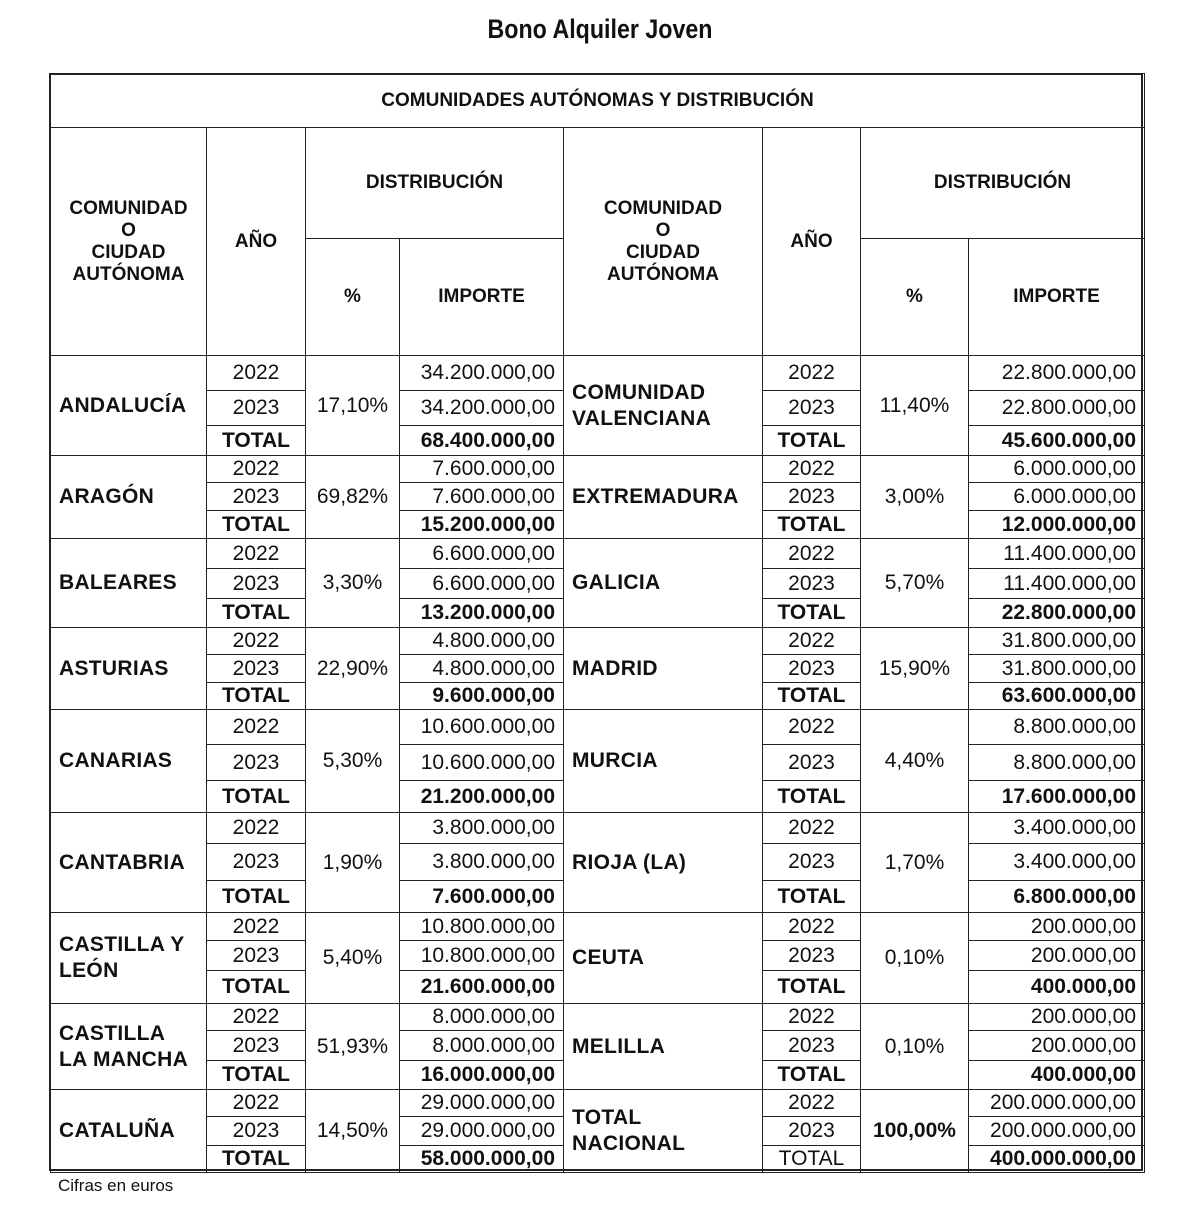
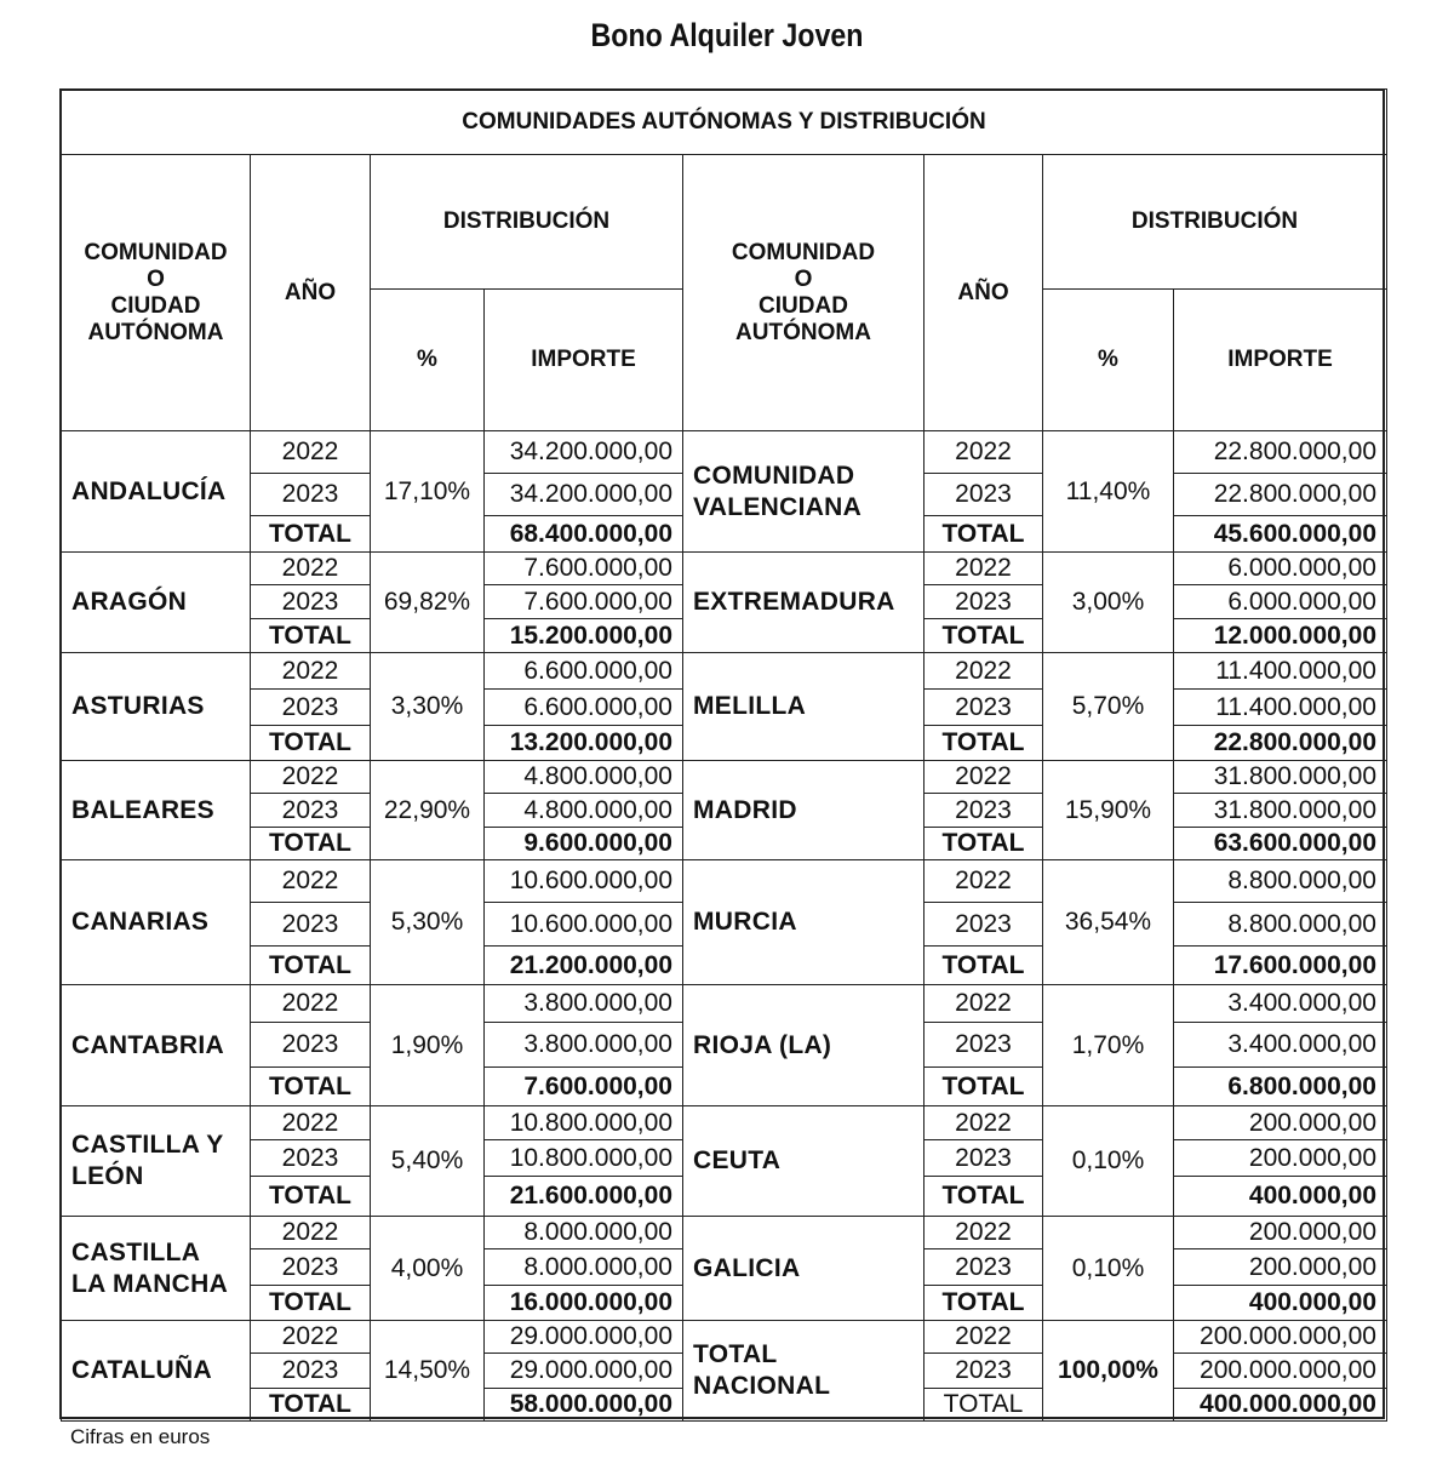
  Bono Alquiler Joven
  COMUNIDADES AUTÓNOMAS Y DISTRIBUCIÓN
  COMUNIDAD
  O
  CIUDAD
  AUTÓNOMA
  AÑO
  DISTRIBUCIÓN
  %
  IMPORTE
  COMUNIDAD
  O
  CIUDAD
  AUTÓNOMA
  AÑO
  DISTRIBUCIÓN
  %
  IMPORTE
  ANDALUCÍA
  2022
  2023
  TOTAL
  17,10%
  34.200.000,00
  34.200.000,00
  68.400.000,00
  ARAGÓN
  2022
  2023
  TOTAL
  69,82%
  7.600.000,00
  7.600.000,00
  15.200.000,00
- BALEARES
+ ASTURIAS
  2022
  2023
  TOTAL
  3,30%
  6.600.000,00
  6.600.000,00
  13.200.000,00
- ASTURIAS
+ BALEARES
  2022
  2023
  TOTAL
  22,90%
  4.800.000,00
  4.800.000,00
  9.600.000,00
  CANARIAS
  2022
  2023
  TOTAL
  5,30%
  10.600.000,00
  10.600.000,00
  21.200.000,00
  CANTABRIA
  2022
  2023
  TOTAL
  1,90%
  3.800.000,00
  3.800.000,00
  7.600.000,00
  CASTILLA Y
  LEÓN
  2022
  2023
  TOTAL
  5,40%
  10.800.000,00
  10.800.000,00
  21.600.000,00
  CASTILLA
  LA MANCHA
  2022
  2023
  TOTAL
- 51,93%
+ 4,00%
  8.000.000,00
  8.000.000,00
  16.000.000,00
  CATALUÑA
  2022
  2023
  TOTAL
  14,50%
  29.000.000,00
  29.000.000,00
  58.000.000,00
  COMUNIDAD
  VALENCIANA
  2022
  2023
  TOTAL
  11,40%
  22.800.000,00
  22.800.000,00
  45.600.000,00
  EXTREMADURA
  2022
  2023
  TOTAL
  3,00%
  6.000.000,00
  6.000.000,00
  12.000.000,00
- GALICIA
+ MELILLA
  2022
  2023
  TOTAL
  5,70%
  11.400.000,00
  11.400.000,00
  22.800.000,00
  MADRID
  2022
  2023
  TOTAL
  15,90%
  31.800.000,00
  31.800.000,00
  63.600.000,00
  MURCIA
  2022
  2023
  TOTAL
- 4,40%
+ 36,54%
  8.800.000,00
  8.800.000,00
  17.600.000,00
  RIOJA (LA)
  2022
  2023
  TOTAL
  1,70%
  3.400.000,00
  3.400.000,00
  6.800.000,00
  CEUTA
  2022
  2023
  TOTAL
  0,10%
  200.000,00
  200.000,00
  400.000,00
- MELILLA
+ GALICIA
  2022
  2023
  TOTAL
  0,10%
  200.000,00
  200.000,00
  400.000,00
  TOTAL
  NACIONAL
  2022
  2023
  TOTAL
  100,00%
  200.000.000,00
  200.000.000,00
  400.000.000,00
  Cifras en euros
